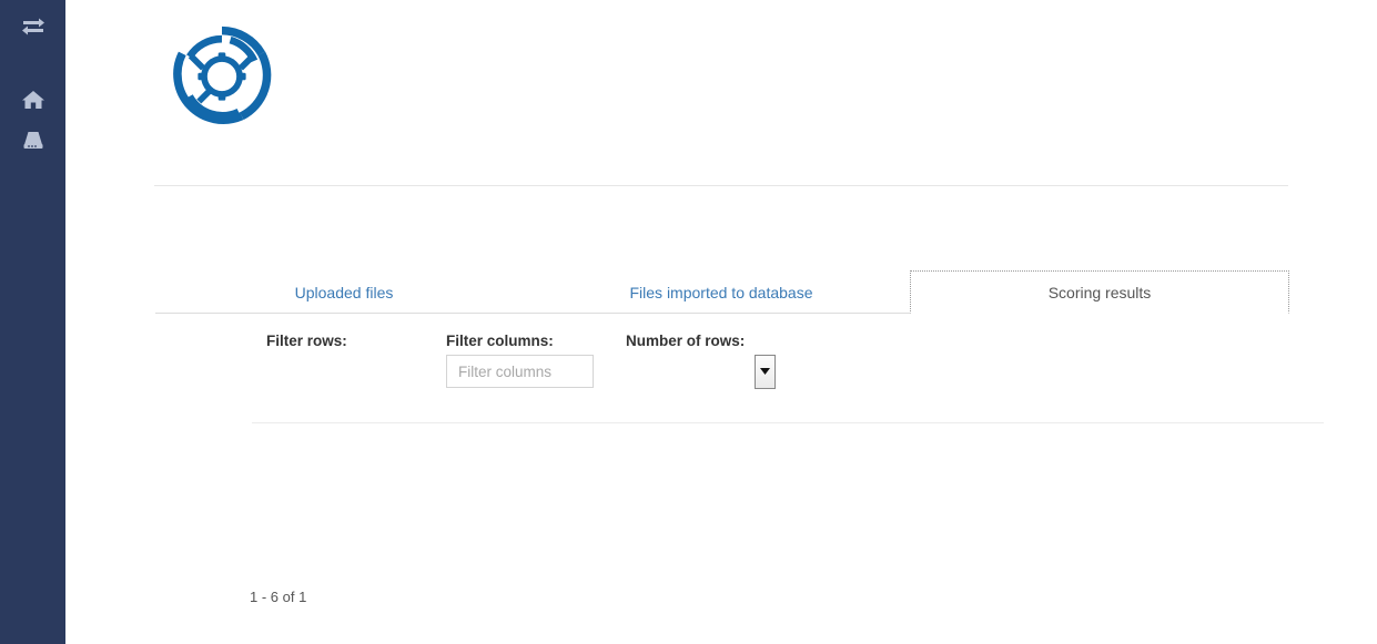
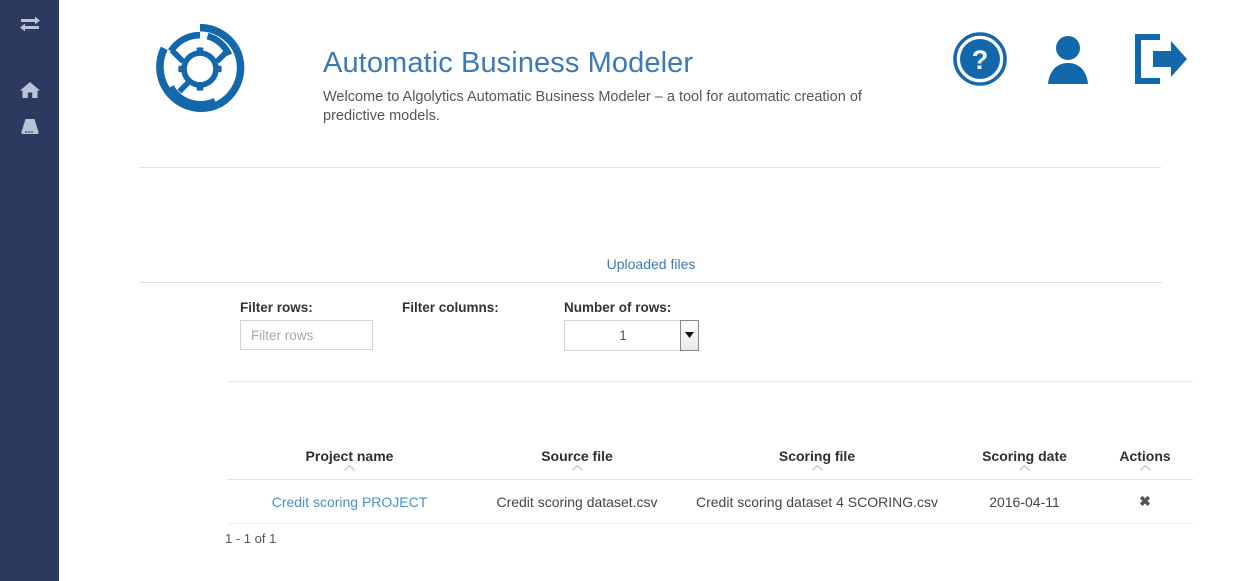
+ Automatic Business Modeler
+ Welcome to Algolytics Automatic Business Modeler – a tool for automatic creation of predictive models.
+ ?
  Uploaded files
- Files imported to database
- Scoring results
  Filter rows:
+ Filter rows
  Filter columns:
- Filter columns
  Number of rows:
+ 1
+ Project name	Source file	Scoring file	Scoring date	Actions
+ Credit scoring PROJECT	Credit scoring dataset.csv	Credit scoring dataset 4 SCORING.csv	2016-04-11	✖
- 1 - 6 of 1
+ 1 - 1 of 1
